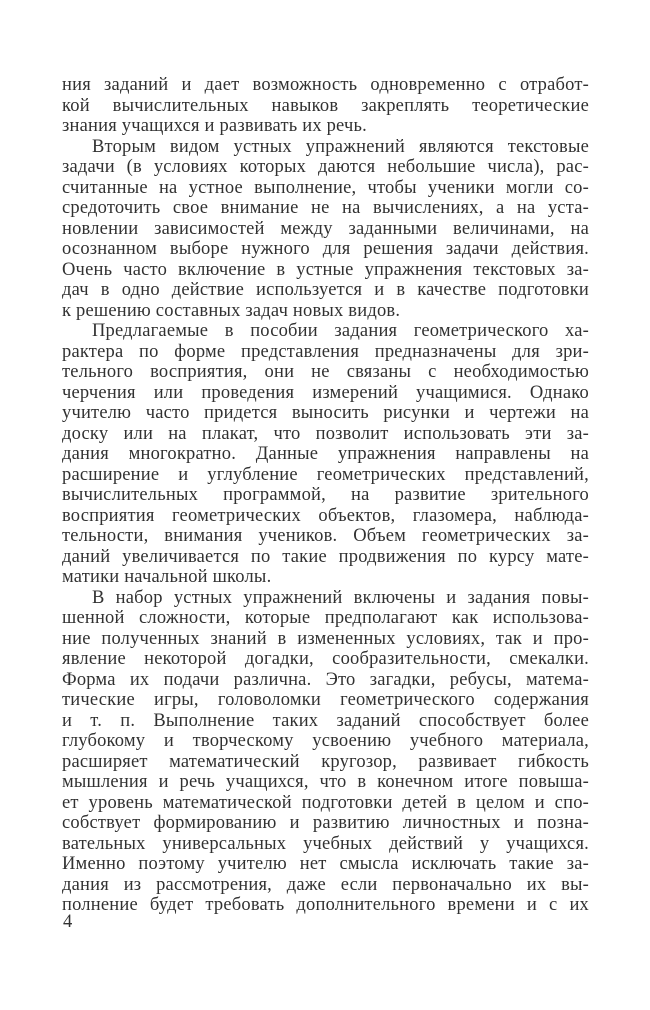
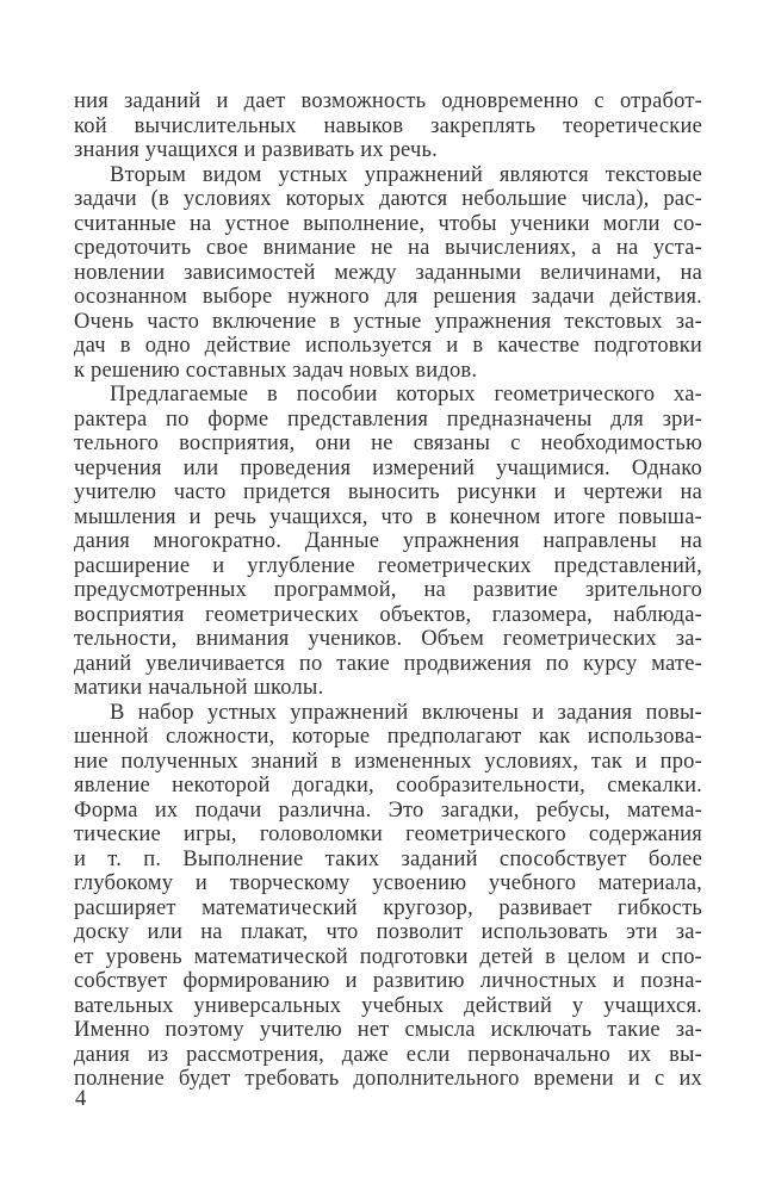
  ния заданий и дает возможность одновременно с отработ-
  кой вычислительных навыков закреплять теоретические
  знания учащихся и развивать их речь.
  Вторым видом устных упражнений являются текстовые
  задачи (в условиях которых даются небольшие числа), рас-
  считанные на устное выполнение, чтобы ученики могли со-
  средоточить свое внимание не на вычислениях, а на уста-
  новлении зависимостей между заданными величинами, на
  осознанном выборе нужного для решения задачи действия.
  Очень часто включение в устные упражнения текстовых за-
  дач в одно действие используется и в качестве подготовки
  к решению составных задач новых видов.
- Предлагаемые в пособии задания геометрического ха-
+ Предлагаемые в пособии которых геометрического ха-
  рактера по форме представления предназначены для зри-
  тельного восприятия, они не связаны с необходимостью
  черчения или проведения измерений учащимися. Однако
  учителю часто придется выносить рисунки и чертежи на
- доску или на плакат, что позволит использовать эти за-
+ мышления и речь учащихся, что в конечном итоге повыша-
  дания многократно. Данные упражнения направлены на
  расширение и углубление геометрических представлений,
- вычислительных программой, на развитие зрительного
+ предусмотренных программой, на развитие зрительного
  восприятия геометрических объектов, глазомера, наблюда-
  тельности, внимания учеников. Объем геометрических за-
  даний увеличивается по такие продвижения по курсу мате-
  матики начальной школы.
  В набор устных упражнений включены и задания повы-
  шенной сложности, которые предполагают как использова-
  ние полученных знаний в измененных условиях, так и про-
  явление некоторой догадки, сообразительности, смекалки.
  Форма их подачи различна. Это загадки, ребусы, матема-
  тические игры, головоломки геометрического содержания
  и т. п. Выполнение таких заданий способствует более
  глубокому и творческому усвоению учебного материала,
  расширяет математический кругозор, развивает гибкость
- мышления и речь учащихся, что в конечном итоге повыша-
+ доску или на плакат, что позволит использовать эти за-
  ет уровень математической подготовки детей в целом и спо-
  собствует формированию и развитию личностных и позна-
  вательных универсальных учебных действий у учащихся.
  Именно поэтому учителю нет смысла исключать такие за-
  дания из рассмотрения, даже если первоначально их вы-
  полнение будет требовать дополнительного времени и с их
  4
